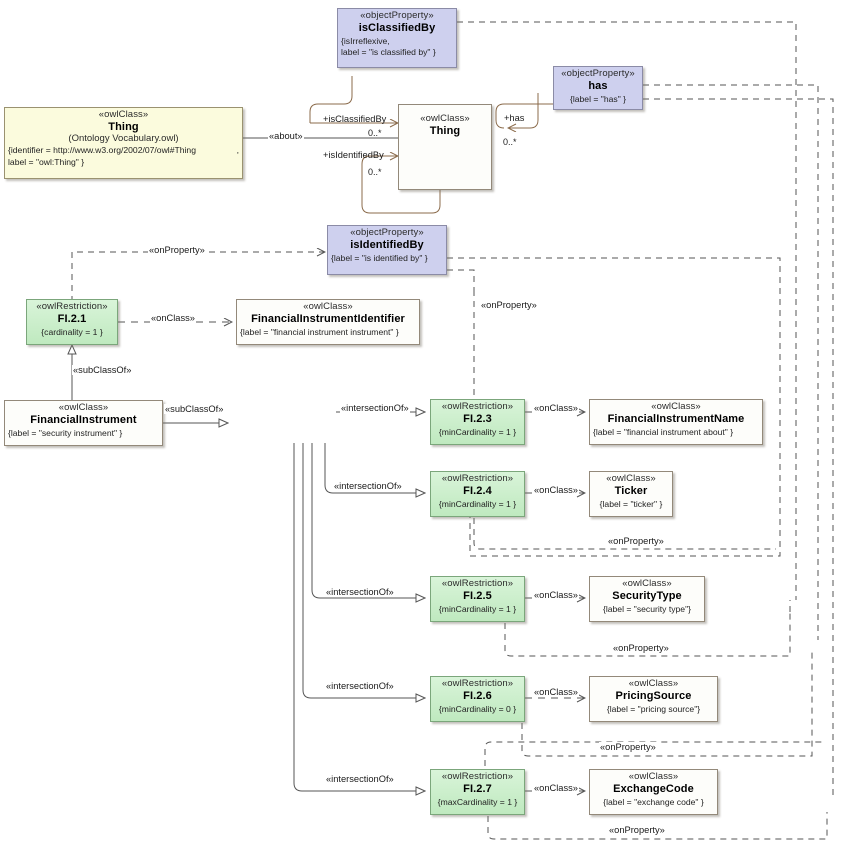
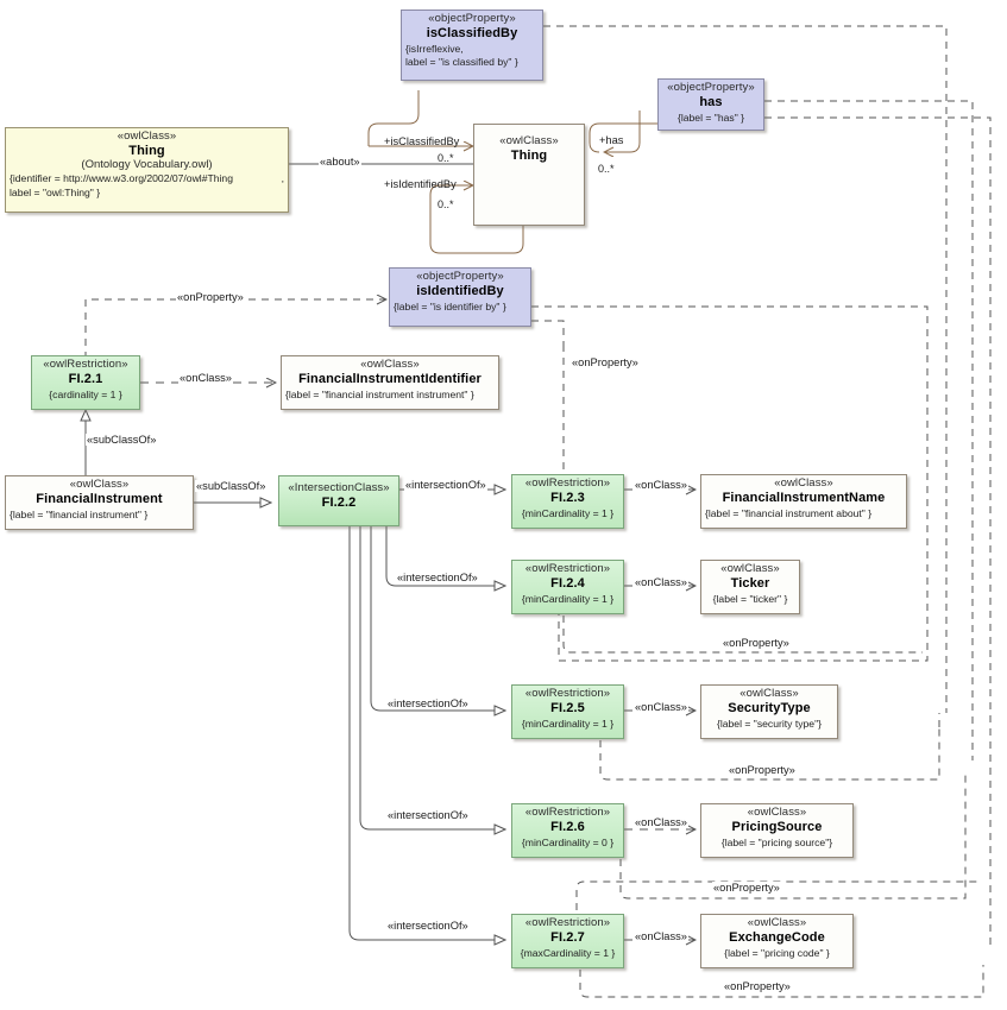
  «objectProperty»
  isClassifiedBy
  {isIrreflexive,
  label = "is classified by" }
  «objectProperty»
  has
  {label = "has" }
  «owlClass»
  Thing
  (Ontology Vocabulary.owl)
  {identifier = http://www.w3.org/2002/07/owl#Thing
  ,
  label = "owl:Thing" }
  «owlClass»
  Thing
  «objectProperty»
  isIdentifiedBy
- {label = "is identified by" }
+ {label = "is identifier by" }
  «owlRestriction»
  FI.2.1
  {cardinality = 1 }
  «owlClass»
  FinancialInstrumentIdentifier
  {label = "financial instrument instrument" }
  «owlClass»
  FinancialInstrument
- {label = "security instrument" }
+ {label = "financial instrument" }
+ «IntersectionClass»
+ FI.2.2
  «owlRestriction»
  FI.2.3
  {minCardinality = 1 }
  «owlClass»
  FinancialInstrumentName
  {label = "financial instrument about" }
  «owlRestriction»
  FI.2.4
  {minCardinality = 1 }
  «owlClass»
  Ticker
  {label = "ticker" }
  «owlRestriction»
  FI.2.5
  {minCardinality = 1 }
  «owlClass»
  SecurityType
  {label = "security type"}
  «owlRestriction»
  FI.2.6
  {minCardinality = 0 }
  «owlClass»
  PricingSource
  {label = "pricing source"}
  «owlRestriction»
  FI.2.7
  {maxCardinality = 1 }
  «owlClass»
  ExchangeCode
- {label = "exchange code" }
+ {label = "pricing code" }
  «about»
  +isClassifiedBy
  0..*
  +isIdentifiedBy
  0..*
  +has
  0..*
  «onProperty»
  «onProperty»
  «onProperty»
  «onProperty»
  «onProperty»
  «onProperty»
  «onClass»
  «onClass»
  «onClass»
  «onClass»
  «onClass»
  «onClass»
  «subClassOf»
  «subClassOf»
  «intersectionOf»
  «intersectionOf»
  «intersectionOf»
  «intersectionOf»
  «intersectionOf»
